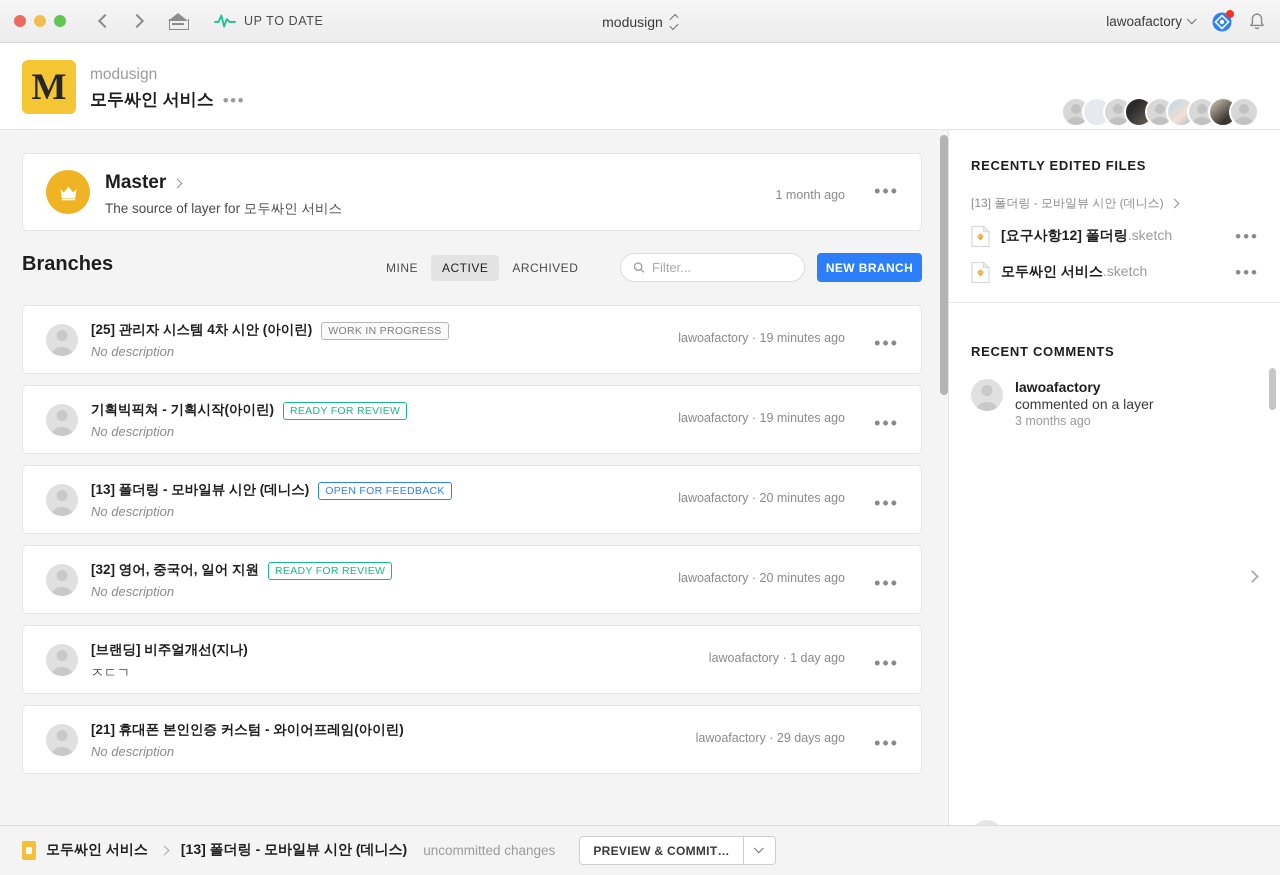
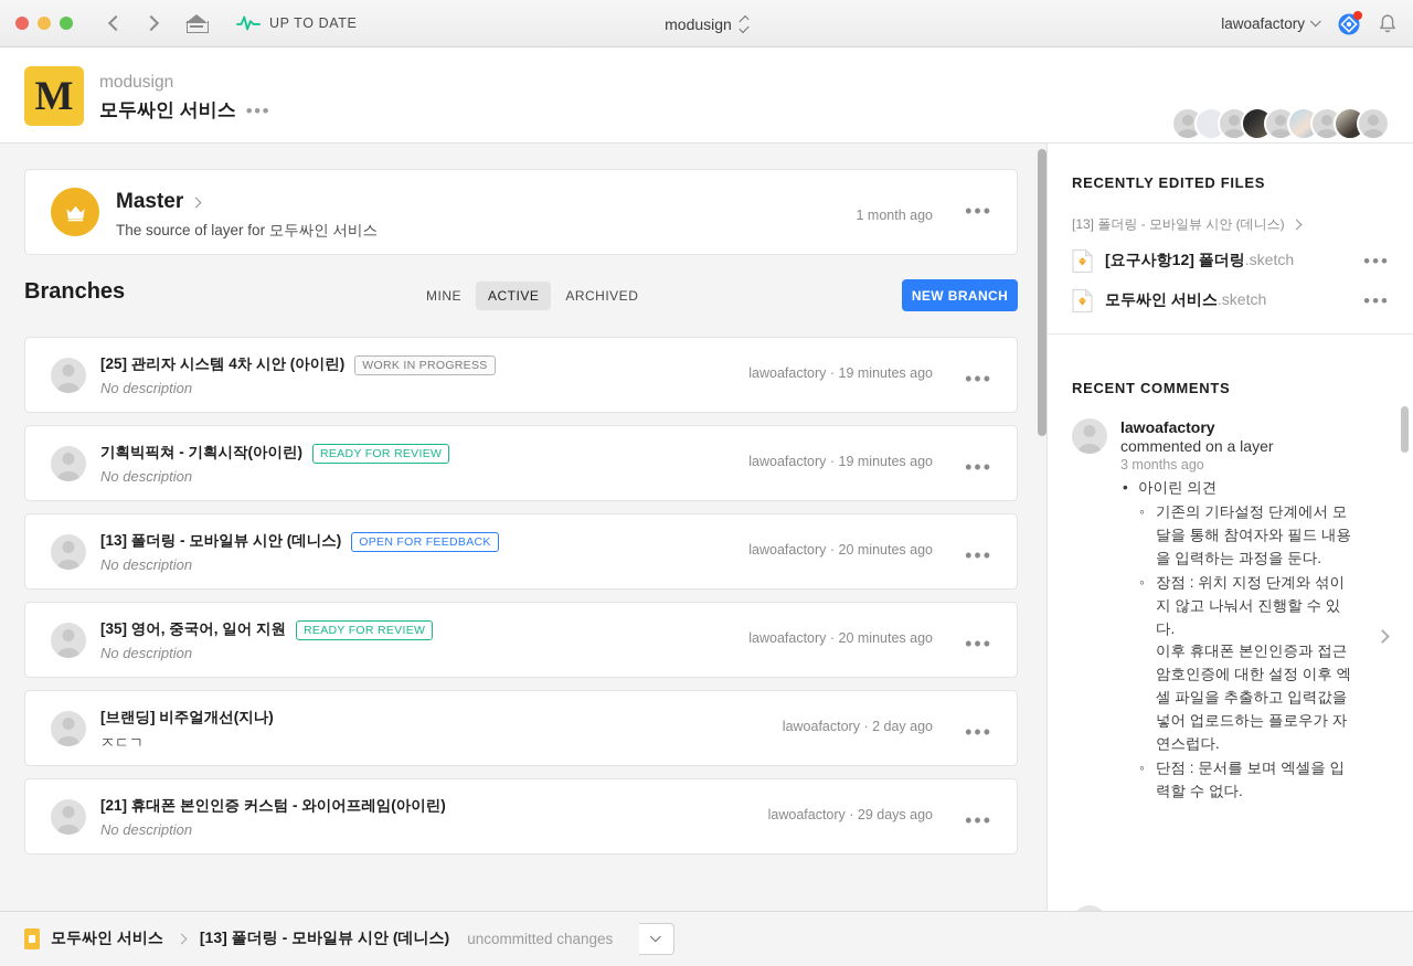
  UP TO DATE
  modusign
  lawoafactory
  M
  modusign
  모두싸인 서비스
  •••
  Master
  The source of layer for 모두싸인 서비스
  1 month ago
  •••
  Branches
  MINE
  ACTIVE
  ARCHIVED
- Filter...
  NEW BRANCH
  [25] 관리자 시스템 4차 시안 (아이린)
  WORK IN PROGRESS
  No description
  lawoafactory · 19 minutes ago
  •••
  기획빅픽쳐 - 기획시작(아이린)
  READY FOR REVIEW
  No description
  lawoafactory · 19 minutes ago
  •••
  [13] 폴더링 - 모바일뷰 시안 (데니스)
  OPEN FOR FEEDBACK
  No description
  lawoafactory · 20 minutes ago
  •••
- [32] 영어, 중국어, 일어 지원
+ [35] 영어, 중국어, 일어 지원
  READY FOR REVIEW
  No description
  lawoafactory · 20 minutes ago
  •••
  [브랜딩] 비주얼개선(지나)
  ㅈㄷㄱ
- lawoafactory · 1 day ago
+ lawoafactory · 2 day ago
  •••
  [21] 휴대폰 본인인증 커스텀 - 와이어프레임(아이린)
  No description
  lawoafactory · 29 days ago
  •••
  RECENTLY EDITED FILES
  [13] 폴더링 - 모바일뷰 시안 (데니스)
  [요구사항12] 폴더링.sketch
  •••
  모두싸인 서비스.sketch
  •••
  RECENT COMMENTS
  lawoafactory
  commented on a layer
  3 months ago
+ 아이린 의견
+ 기존의 기타설정 단계에서 모달을 통해 참여자와 필드 내용을 입력하는 과정을 둔다.
+ 장점 : 위치 지정 단계와 섞이지 않고 나눠서 진행할 수 있다.
+ 이후 휴대폰 본인인증과 접근암호인증에 대한 설정 이후 엑셀 파일을 추출하고 입력값을 넣어 업로드하는 플로우가 자연스럽다.
+ 단점 : 문서를 보며 엑셀을 입력할 수 없다.
  모두싸인 서비스
  [13] 폴더링 - 모바일뷰 시안 (데니스)
  uncommitted changes
- PREVIEW & COMMIT…
